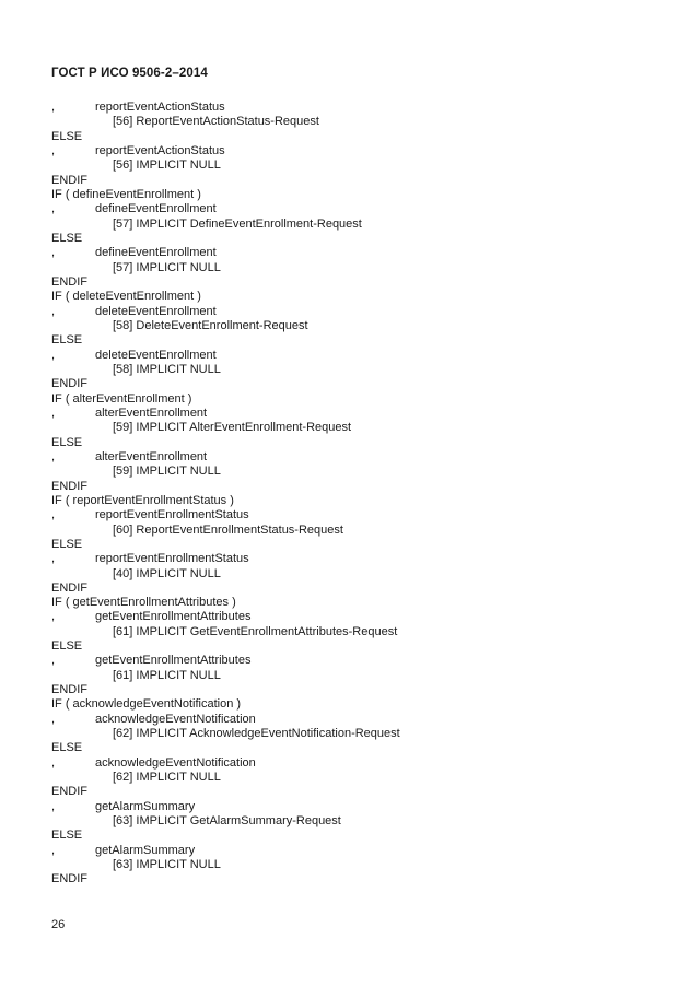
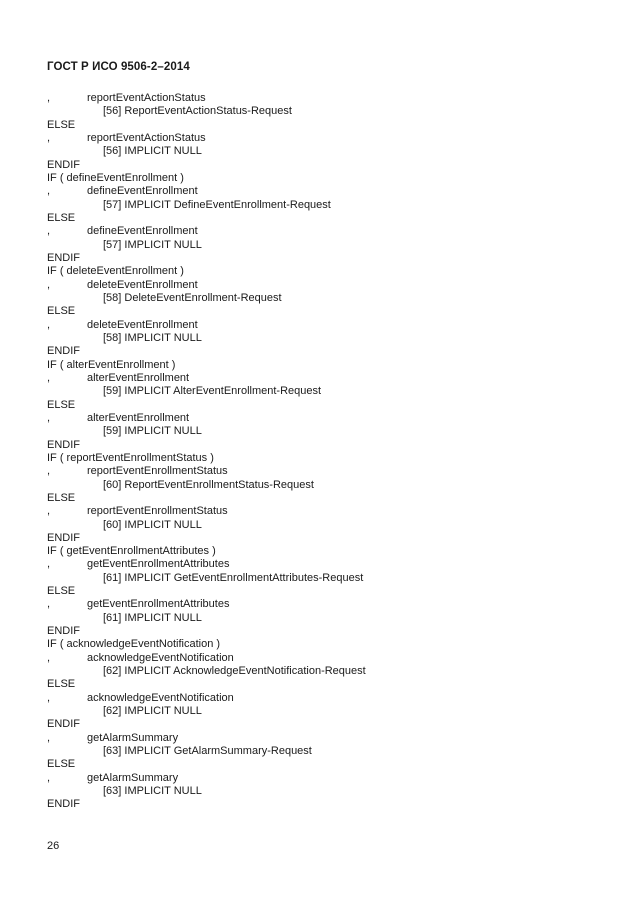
  ГОСТ Р ИСО 9506-2–2014
  ,
  reportEventActionStatus
  [56] ReportEventActionStatus-Request
  ELSE
  ,
  reportEventActionStatus
  [56] IMPLICIT NULL
  ENDIF
  IF ( defineEventEnrollment )
  ,
  defineEventEnrollment
  [57] IMPLICIT DefineEventEnrollment-Request
  ELSE
  ,
  defineEventEnrollment
  [57] IMPLICIT NULL
  ENDIF
  IF ( deleteEventEnrollment )
  ,
  deleteEventEnrollment
  [58] DeleteEventEnrollment-Request
  ELSE
  ,
  deleteEventEnrollment
  [58] IMPLICIT NULL
  ENDIF
  IF ( alterEventEnrollment )
  ,
  alterEventEnrollment
  [59] IMPLICIT AlterEventEnrollment-Request
  ELSE
  ,
  alterEventEnrollment
  [59] IMPLICIT NULL
  ENDIF
  IF ( reportEventEnrollmentStatus )
  ,
  reportEventEnrollmentStatus
  [60] ReportEventEnrollmentStatus-Request
  ELSE
  ,
  reportEventEnrollmentStatus
- [40] IMPLICIT NULL
+ [60] IMPLICIT NULL
  ENDIF
  IF ( getEventEnrollmentAttributes )
  ,
  getEventEnrollmentAttributes
  [61] IMPLICIT GetEventEnrollmentAttributes-Request
  ELSE
  ,
  getEventEnrollmentAttributes
  [61] IMPLICIT NULL
  ENDIF
  IF ( acknowledgeEventNotification )
  ,
  acknowledgeEventNotification
  [62] IMPLICIT AcknowledgeEventNotification-Request
  ELSE
  ,
  acknowledgeEventNotification
  [62] IMPLICIT NULL
  ENDIF
  ,
  getAlarmSummary
  [63] IMPLICIT GetAlarmSummary-Request
  ELSE
  ,
  getAlarmSummary
  [63] IMPLICIT NULL
  ENDIF
  26
